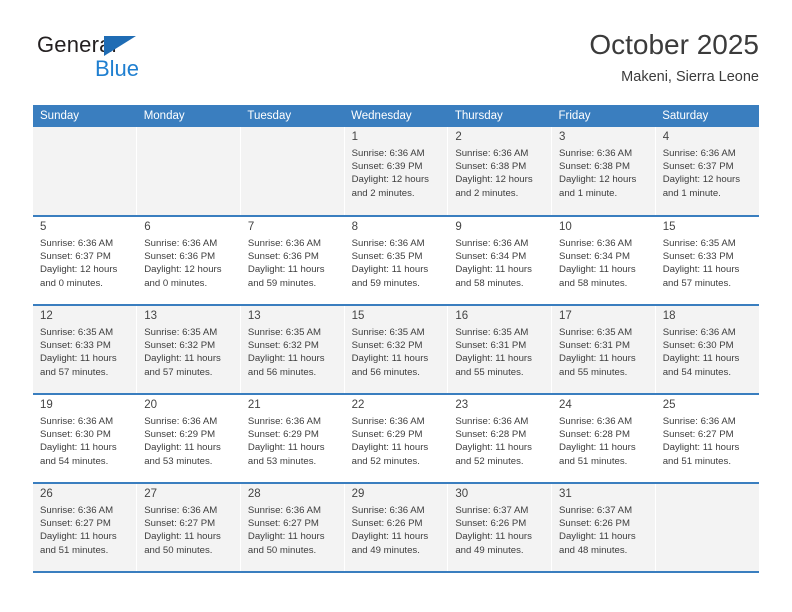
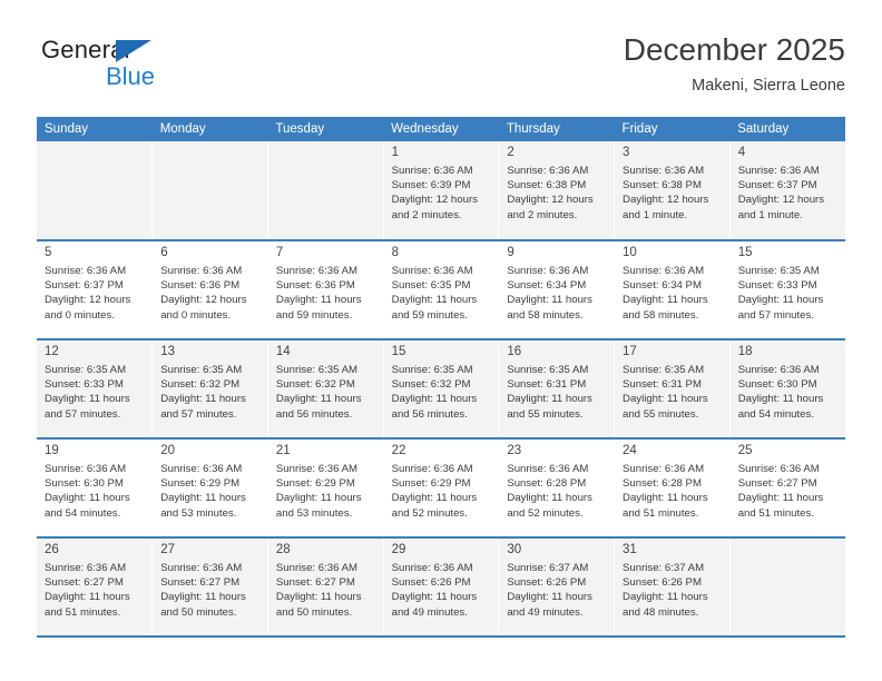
  General
  Blue
- October 2025
+ December 2025
  Makeni, Sierra Leone
  Sunday	Monday	Tuesday	Wednesday	Thursday	Friday	Saturday
  			1Sunrise: 6:36 AMSunset: 6:39 PMDaylight: 12 hoursand 2 minutes.	2Sunrise: 6:36 AMSunset: 6:38 PMDaylight: 12 hoursand 2 minutes.	3Sunrise: 6:36 AMSunset: 6:38 PMDaylight: 12 hoursand 1 minute.	4Sunrise: 6:36 AMSunset: 6:37 PMDaylight: 12 hoursand 1 minute.
  5Sunrise: 6:36 AMSunset: 6:37 PMDaylight: 12 hoursand 0 minutes.	6Sunrise: 6:36 AMSunset: 6:36 PMDaylight: 12 hoursand 0 minutes.	7Sunrise: 6:36 AMSunset: 6:36 PMDaylight: 11 hoursand 59 minutes.	8Sunrise: 6:36 AMSunset: 6:35 PMDaylight: 11 hoursand 59 minutes.	9Sunrise: 6:36 AMSunset: 6:34 PMDaylight: 11 hoursand 58 minutes.	10Sunrise: 6:36 AMSunset: 6:34 PMDaylight: 11 hoursand 58 minutes.	15Sunrise: 6:35 AMSunset: 6:33 PMDaylight: 11 hoursand 57 minutes.
- 12Sunrise: 6:35 AMSunset: 6:33 PMDaylight: 11 hoursand 57 minutes.	13Sunrise: 6:35 AMSunset: 6:32 PMDaylight: 11 hoursand 57 minutes.	13Sunrise: 6:35 AMSunset: 6:32 PMDaylight: 11 hoursand 56 minutes.	15Sunrise: 6:35 AMSunset: 6:32 PMDaylight: 11 hoursand 56 minutes.	16Sunrise: 6:35 AMSunset: 6:31 PMDaylight: 11 hoursand 55 minutes.	17Sunrise: 6:35 AMSunset: 6:31 PMDaylight: 11 hoursand 55 minutes.	18Sunrise: 6:36 AMSunset: 6:30 PMDaylight: 11 hoursand 54 minutes.
+ 12Sunrise: 6:35 AMSunset: 6:33 PMDaylight: 11 hoursand 57 minutes.	13Sunrise: 6:35 AMSunset: 6:32 PMDaylight: 11 hoursand 57 minutes.	14Sunrise: 6:35 AMSunset: 6:32 PMDaylight: 11 hoursand 56 minutes.	15Sunrise: 6:35 AMSunset: 6:32 PMDaylight: 11 hoursand 56 minutes.	16Sunrise: 6:35 AMSunset: 6:31 PMDaylight: 11 hoursand 55 minutes.	17Sunrise: 6:35 AMSunset: 6:31 PMDaylight: 11 hoursand 55 minutes.	18Sunrise: 6:36 AMSunset: 6:30 PMDaylight: 11 hoursand 54 minutes.
  19Sunrise: 6:36 AMSunset: 6:30 PMDaylight: 11 hoursand 54 minutes.	20Sunrise: 6:36 AMSunset: 6:29 PMDaylight: 11 hoursand 53 minutes.	21Sunrise: 6:36 AMSunset: 6:29 PMDaylight: 11 hoursand 53 minutes.	22Sunrise: 6:36 AMSunset: 6:29 PMDaylight: 11 hoursand 52 minutes.	23Sunrise: 6:36 AMSunset: 6:28 PMDaylight: 11 hoursand 52 minutes.	24Sunrise: 6:36 AMSunset: 6:28 PMDaylight: 11 hoursand 51 minutes.	25Sunrise: 6:36 AMSunset: 6:27 PMDaylight: 11 hoursand 51 minutes.
  26Sunrise: 6:36 AMSunset: 6:27 PMDaylight: 11 hoursand 51 minutes.	27Sunrise: 6:36 AMSunset: 6:27 PMDaylight: 11 hoursand 50 minutes.	28Sunrise: 6:36 AMSunset: 6:27 PMDaylight: 11 hoursand 50 minutes.	29Sunrise: 6:36 AMSunset: 6:26 PMDaylight: 11 hoursand 49 minutes.	30Sunrise: 6:37 AMSunset: 6:26 PMDaylight: 11 hoursand 49 minutes.	31Sunrise: 6:37 AMSunset: 6:26 PMDaylight: 11 hoursand 48 minutes.
